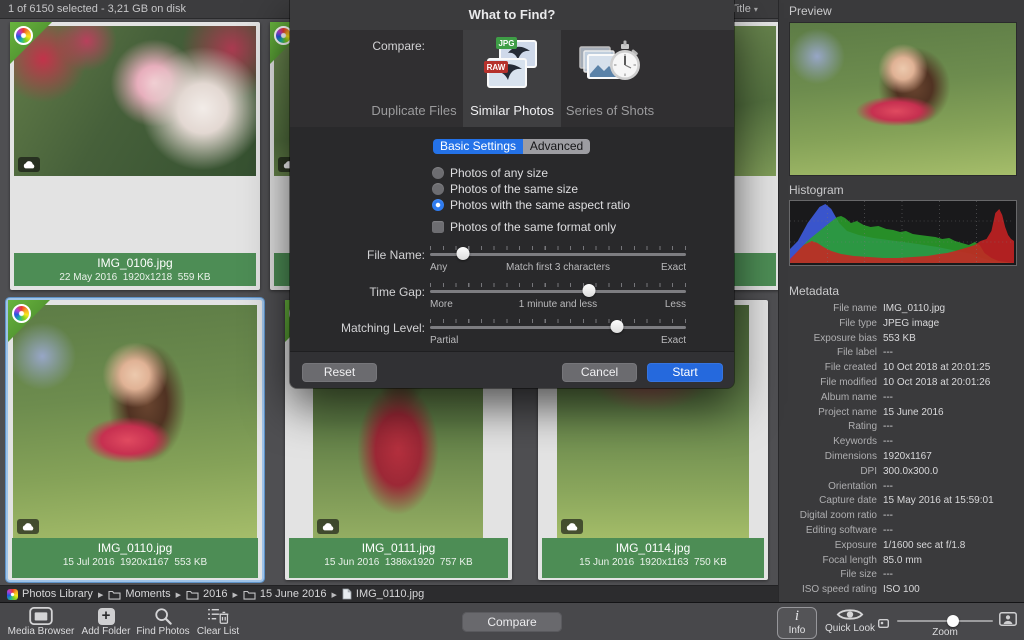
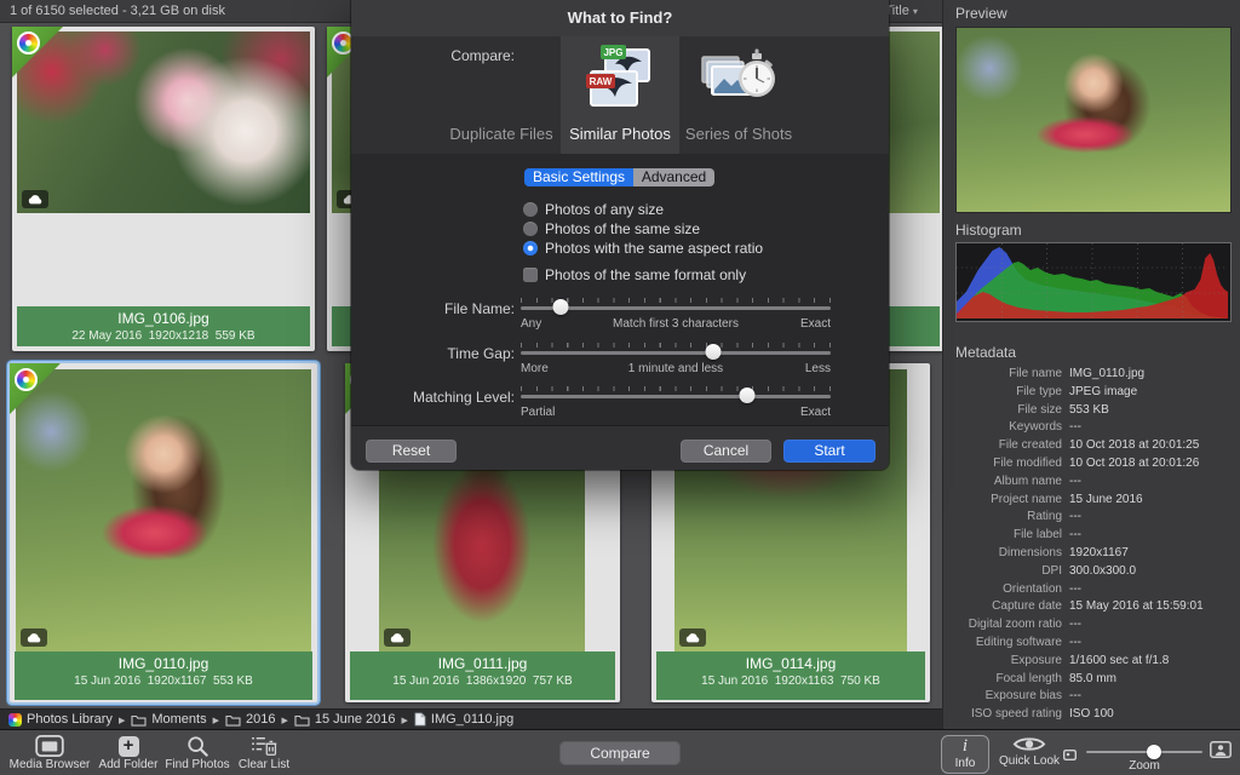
  1 of 6150 selected - 3,21 GB on disk
  IMG_0106.jpg
  22 May 2016 1920x1218 559 KB
  IMG_0110.jpg
- 15 Jul 2016 1920x1167 553 KB
+ 15 Jun 2016 1920x1167 553 KB
  IMG_0111.jpg
  15 Jun 2016 1386x1920 757 KB
  IMG_0114.jpg
  15 Jun 2016 1920x1163 750 KB
  Photos Library
  Moments
  2016
  15 June 2016
  IMG_0110.jpg
  Preview
  Histogram
  Metadata
  File name
  IMG_0110.jpg
  File type
  JPEG image
- Exposure bias
+ File size
  553 KB
- File label
+ Keywords
  ---
  File created
  10 Oct 2018 at 20:01:25
  File modified
  10 Oct 2018 at 20:01:26
  Album name
  ---
  Project name
  15 June 2016
  Rating
  ---
- Keywords
+ File label
  ---
  Dimensions
  1920x1167
  DPI
  300.0x300.0
  Orientation
  ---
  Capture date
  15 May 2016 at 15:59:01
  Digital zoom ratio
  ---
  Editing software
  ---
  Exposure
  1/1600 sec at f/1.8
  Focal length
  85.0 mm
- File size
+ Exposure bias
  ---
  ISO speed rating
  ISO 100
  Media Browser
  +
  Add Folder
  Find Photos
  Clear List
  Compare
  i
  Info
  Quick Look
  Zoom
  What to Find?
  Duplicate Files
  JPG
  RAW
  Similar Photos
  Series of Shots
  Basic Settings
  Advanced
  Compare:
  Photos of any size
  Photos of the same size
  Photos with the same aspect ratio
  Photos of the same format only
  File Name:
  Any
  Match first 3 characters
  Exact
  Time Gap:
  More
  1 minute and less
  Less
  Matching Level:
  Partial
  Exact
  Reset
  Cancel
  Start
